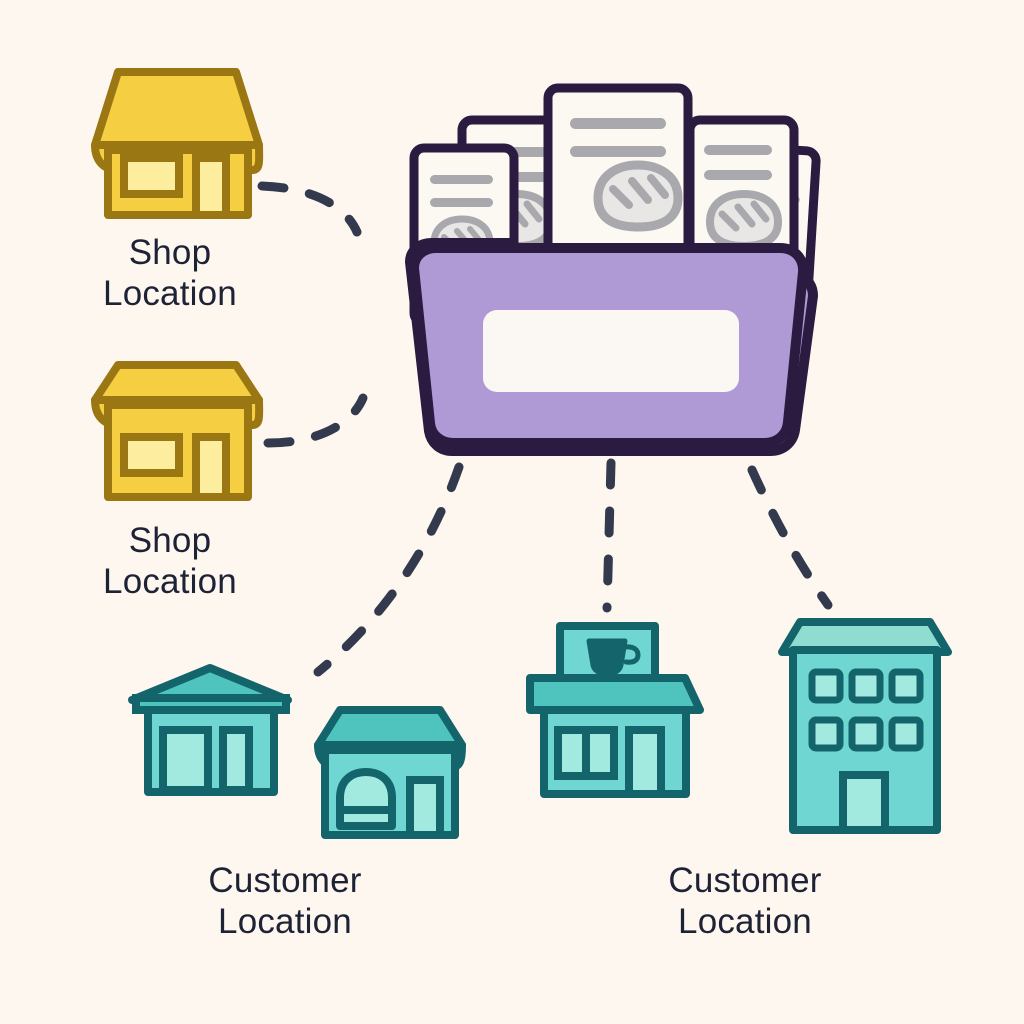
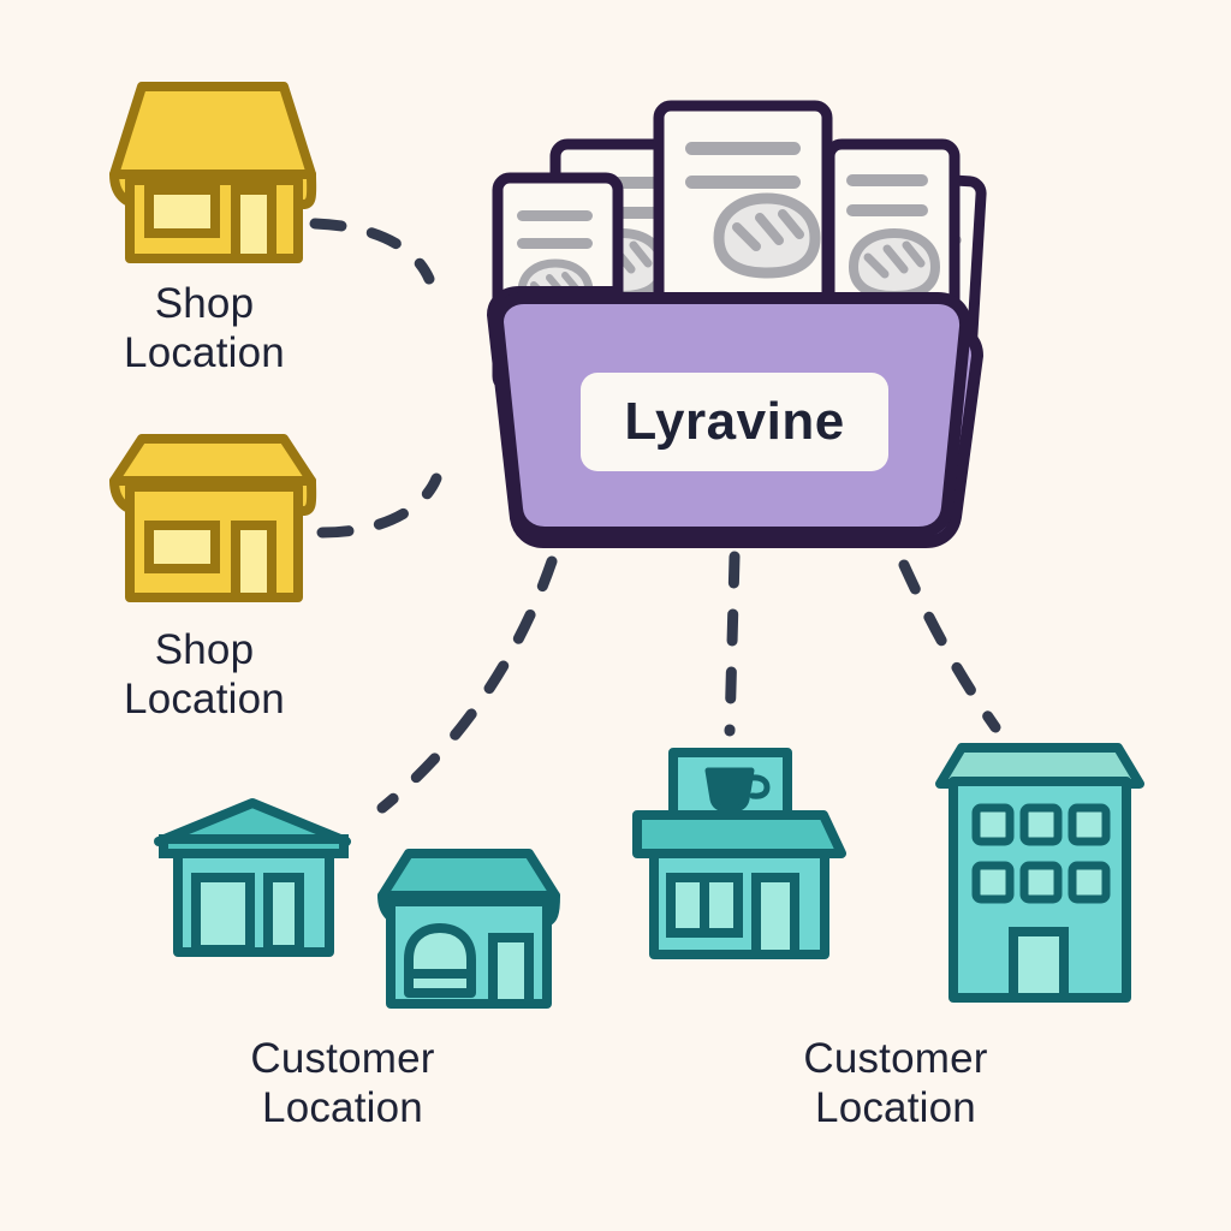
+ Lyravine
  Shop
  Location
  Shop
  Location
  Customer
  Location
  Customer
  Location
